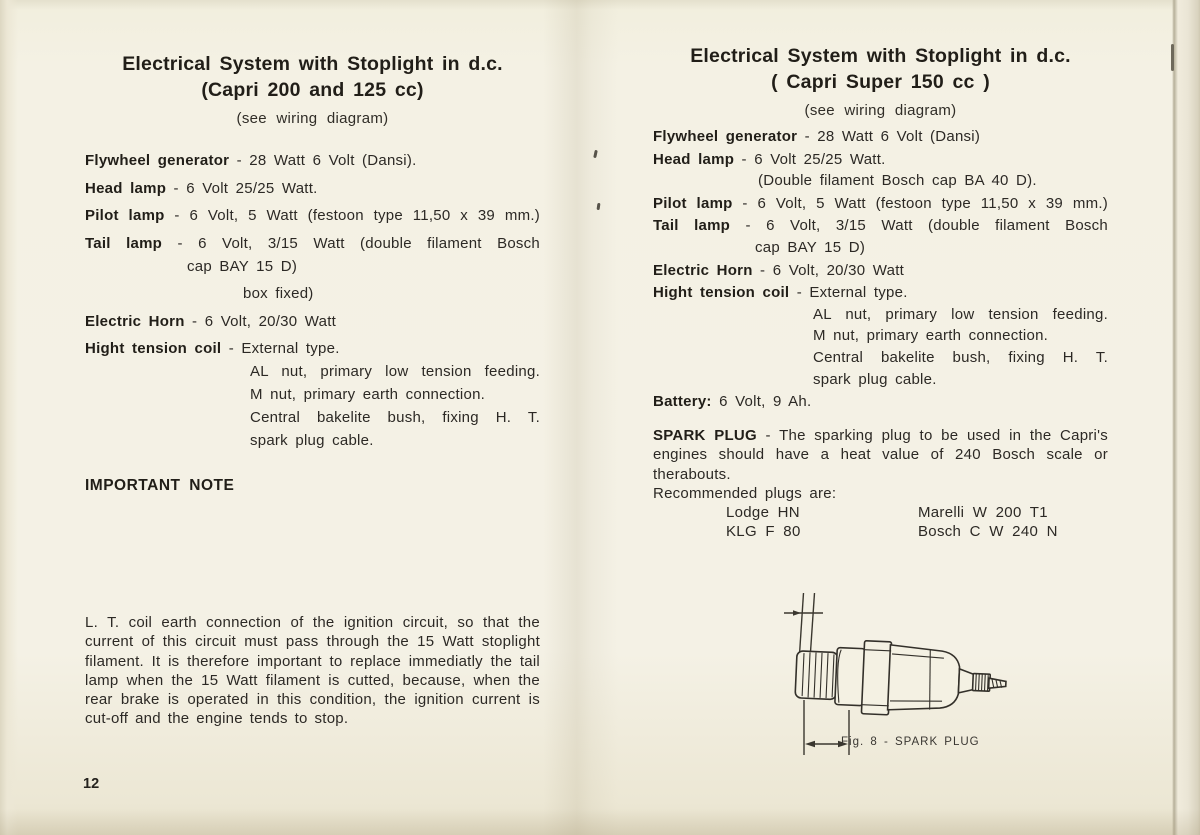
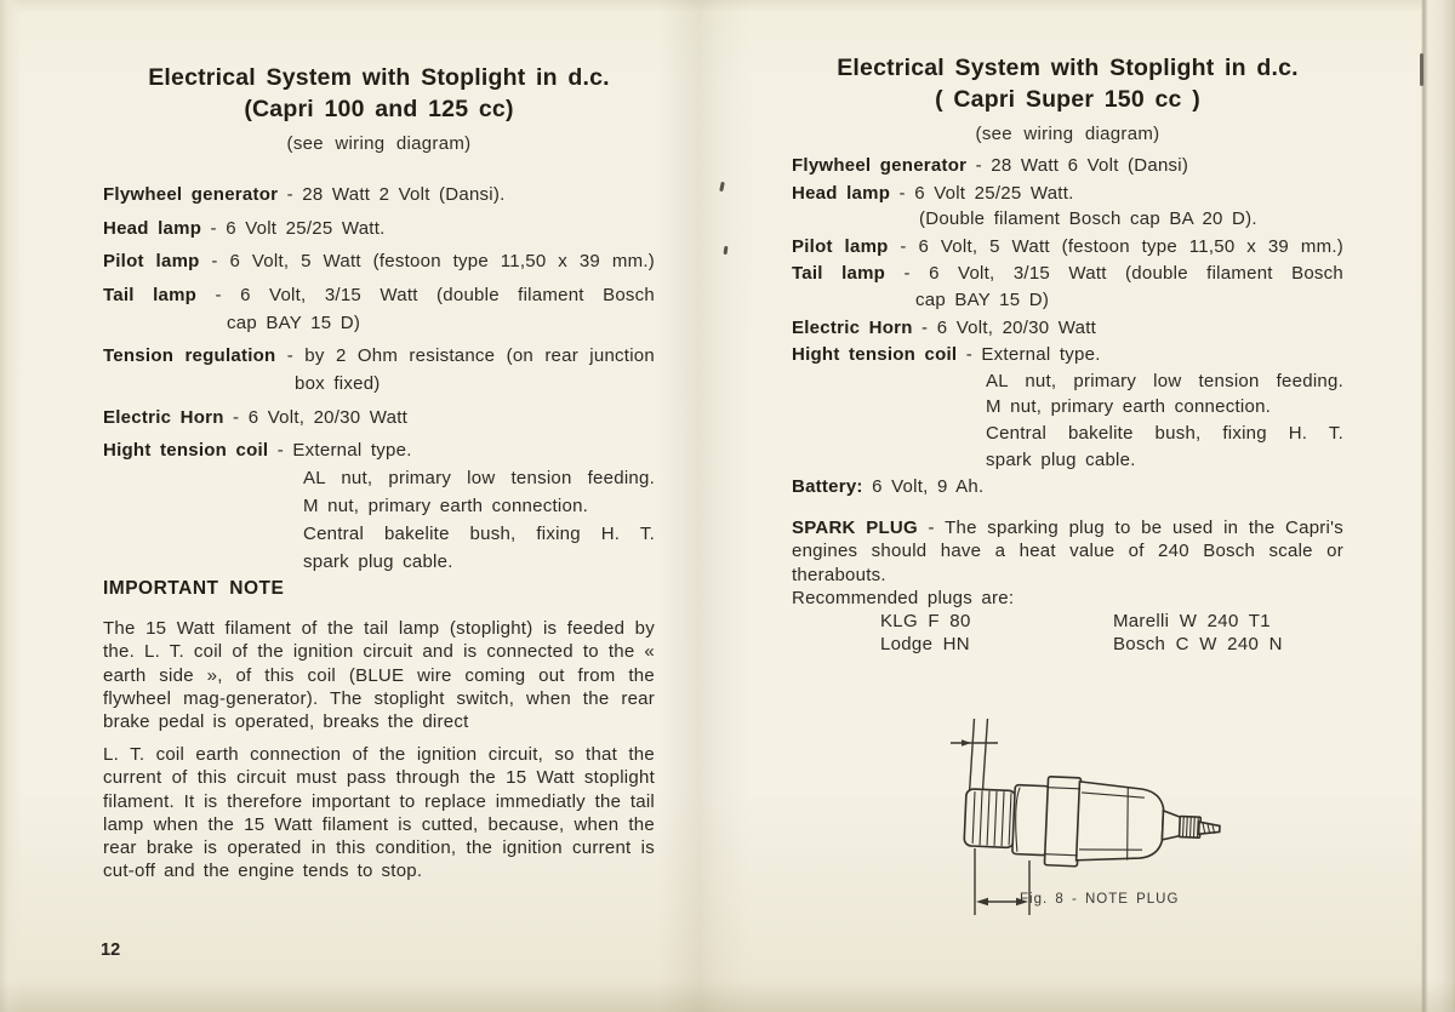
  Electrical System with Stoplight in d.c.
- (Capri 200 and 125 cc)
+ (Capri 100 and 125 cc)
  (see wiring diagram)
- Flywheel generator - 28 Watt 6 Volt (Dansi).
+ Flywheel generator - 28 Watt 2 Volt (Dansi).
  Head lamp - 6 Volt 25/25 Watt.
  Pilot lamp - 6 Volt, 5 Watt (festoon type 11,50 x 39 mm.)
  Tail lamp - 6 Volt, 3/15 Watt (double filament Bosch
  cap BAY 15 D)
+ Tension regulation - by 2 Ohm resistance (on rear junction
  box fixed)
  Electric Horn - 6 Volt, 20/30 Watt
  Hight tension coil - External type.
  AL nut, primary low tension feeding.
  M nut, primary earth connection.
  Central bakelite bush, fixing H. T.
  spark plug cable.
  IMPORTANT NOTE
+ The 15 Watt filament of the tail lamp (stoplight) is feeded by the. L. T. coil of the ignition circuit and is connected to the « earth side », of this coil (BLUE wire coming out from the flywheel mag-generator). The stoplight switch, when the rear brake pedal is operated, breaks the direct
  L. T. coil earth connection of the ignition circuit, so that the current of this circuit must pass through the 15 Watt stoplight filament. It is therefore important to replace immediatly the tail lamp when the 15 Watt filament is cutted, because, when the rear brake is operated in this condition, the ignition current is cut-off and the engine tends to stop.
  12
  Electrical System with Stoplight in d.c.
  ( Capri Super 150 cc )
  (see wiring diagram)
  Flywheel generator - 28 Watt 6 Volt (Dansi)
  Head lamp - 6 Volt 25/25 Watt.
- (Double filament Bosch cap BA 40 D).
+ (Double filament Bosch cap BA 20 D).
  Pilot lamp - 6 Volt, 5 Watt (festoon type 11,50 x 39 mm.)
  Tail lamp - 6 Volt, 3/15 Watt (double filament Bosch
  cap BAY 15 D)
  Electric Horn - 6 Volt, 20/30 Watt
  Hight tension coil - External type.
  AL nut, primary low tension feeding.
  M nut, primary earth connection.
  Central bakelite bush, fixing H. T.
  spark plug cable.
  Battery: 6 Volt, 9 Ah.
  SPARK PLUG - The sparking plug to be used in the Capri's engines should have a heat value of 240 Bosch scale or therabouts.
  Recommended plugs are:
- Lodge HN
+ KLG F 80
- Marelli W 200 T1
+ Marelli W 240 T1
- KLG F 80
+ Lodge HN
  Bosch C W 240 N
- Fig. 8 - SPARK PLUG
+ Fig. 8 - NOTE PLUG
